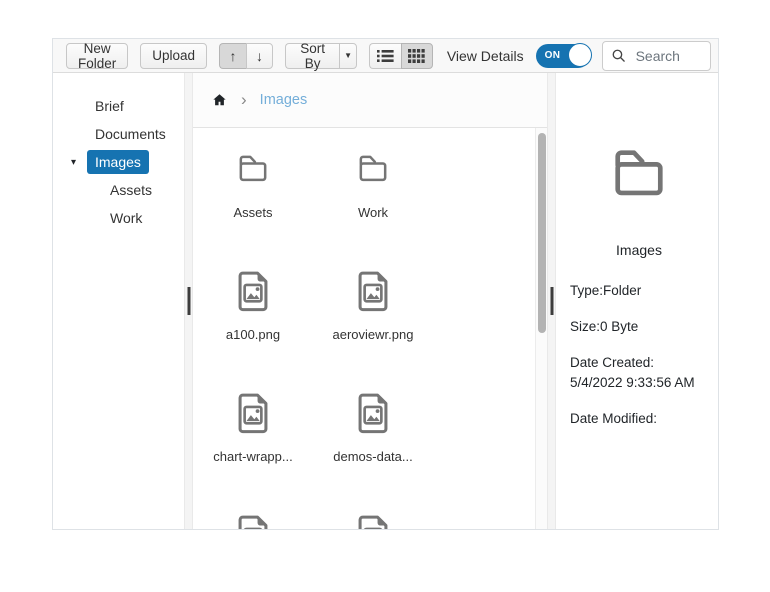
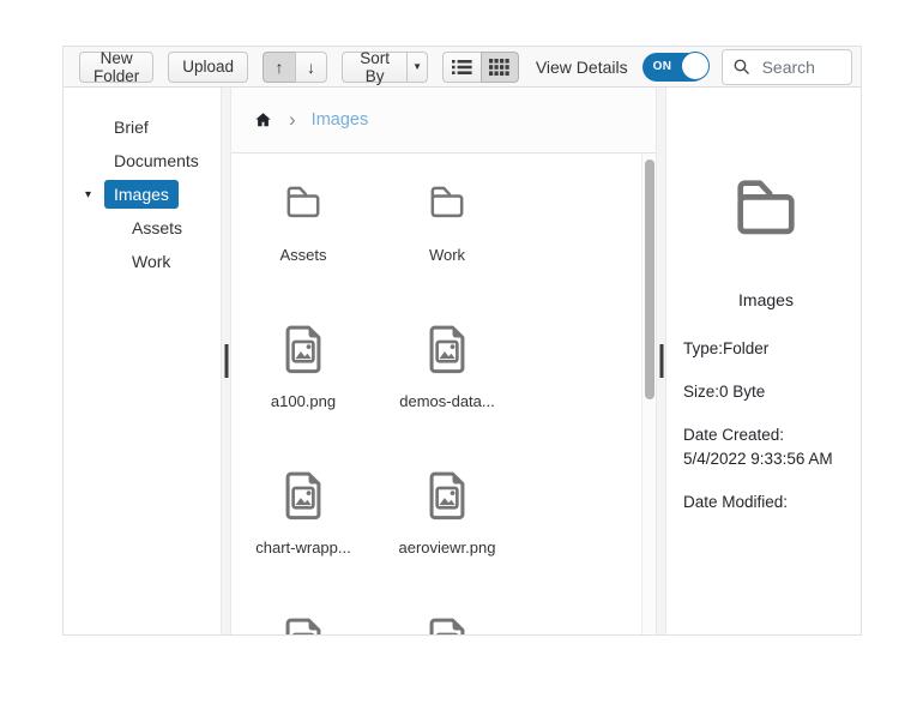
  New Folder
  Upload
  ↑
  ↓
  Sort By
  ▼
  View Details
  ON
  Search
  Brief
  Documents
  ▾
  Images
  Assets
  Work
  ›
  Images
  Assets
  Work
  a100.png
- aeroviewr.png
+ demos-data...
  chart-wrapp...
- demos-data...
+ aeroviewr.png
  Images
  Type:Folder
  Size:0 Byte
  Date Created:
  5/4/2022 9:33:56 AM
  Date Modified:
